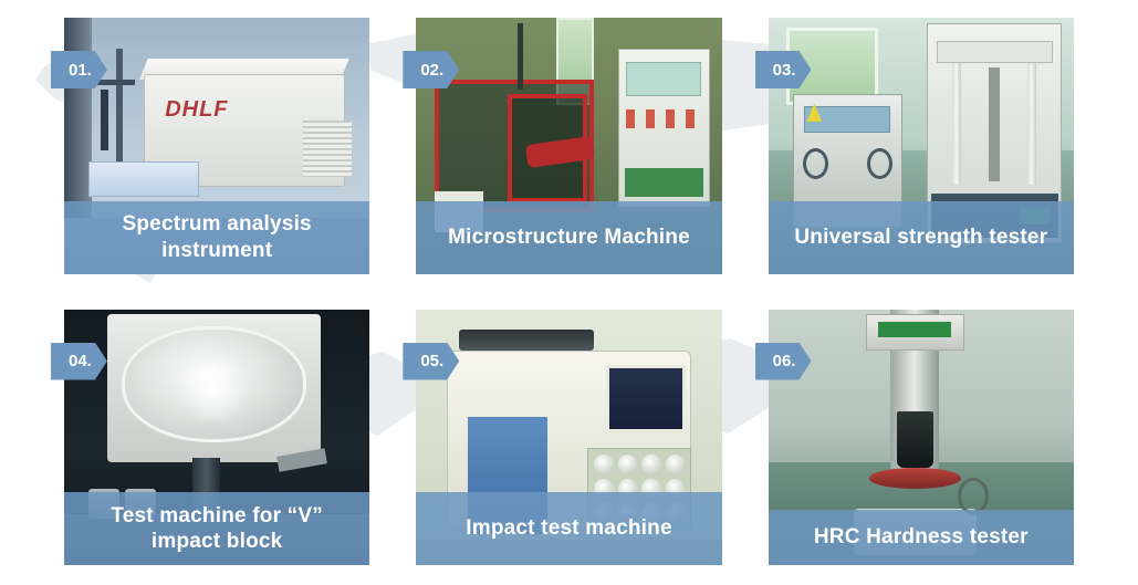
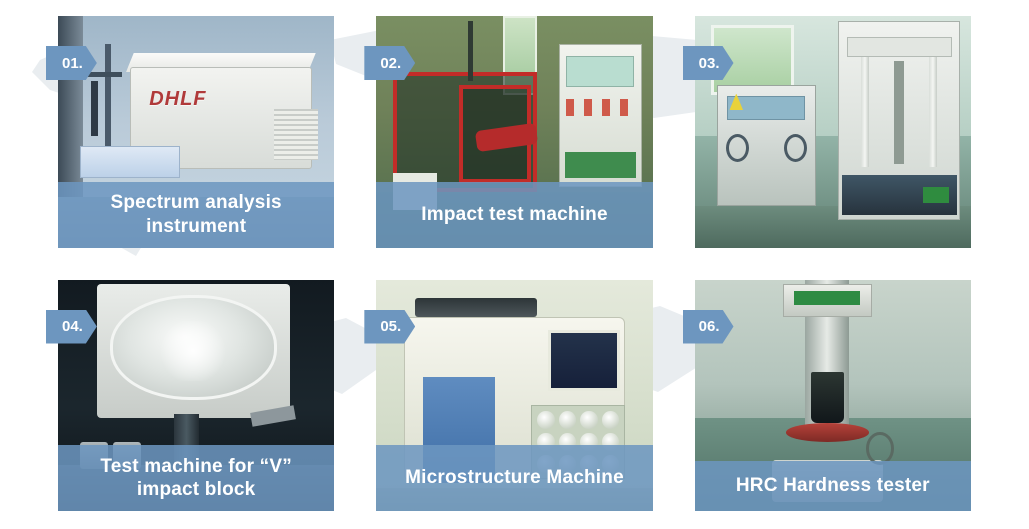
  DHLF
  01.
  Spectrum analysis instrument
  02.
- Microstructure Machine
+ Impact test machine
  03.
- Universal strength tester
  04.
  Test machine for “V” impact block
  05.
- Impact test machine
+ Microstructure Machine
  06.
  HRC Hardness tester
